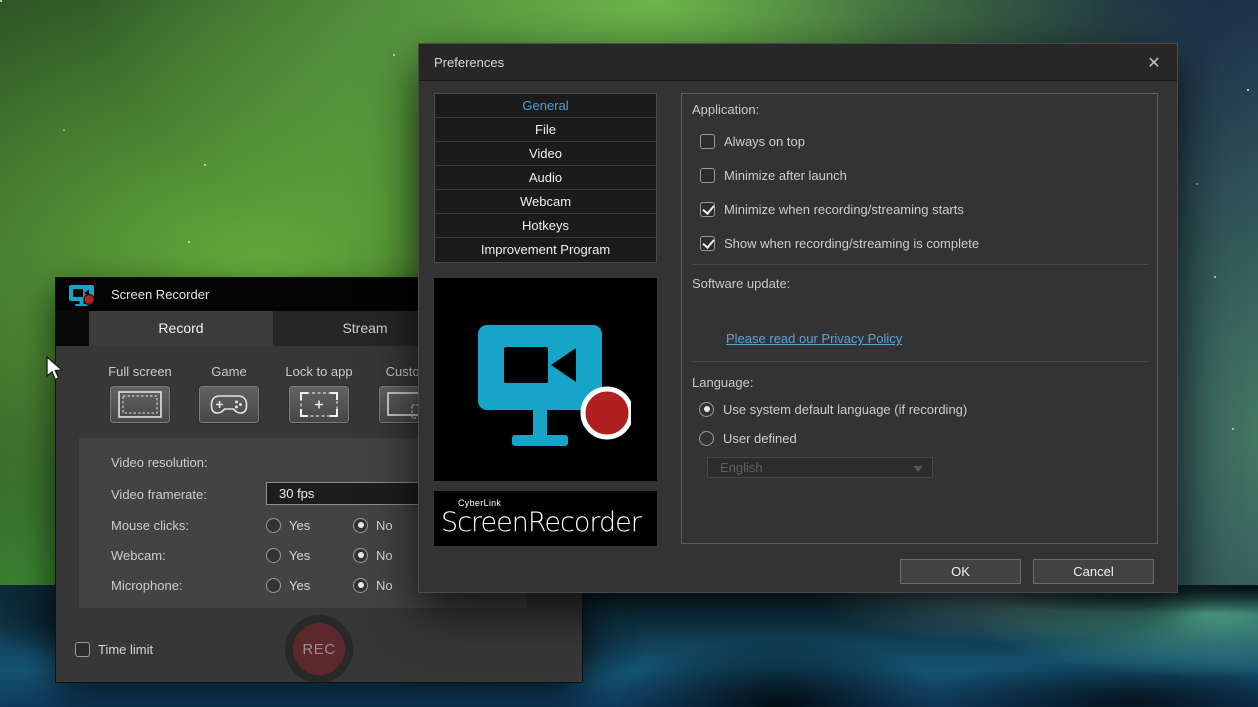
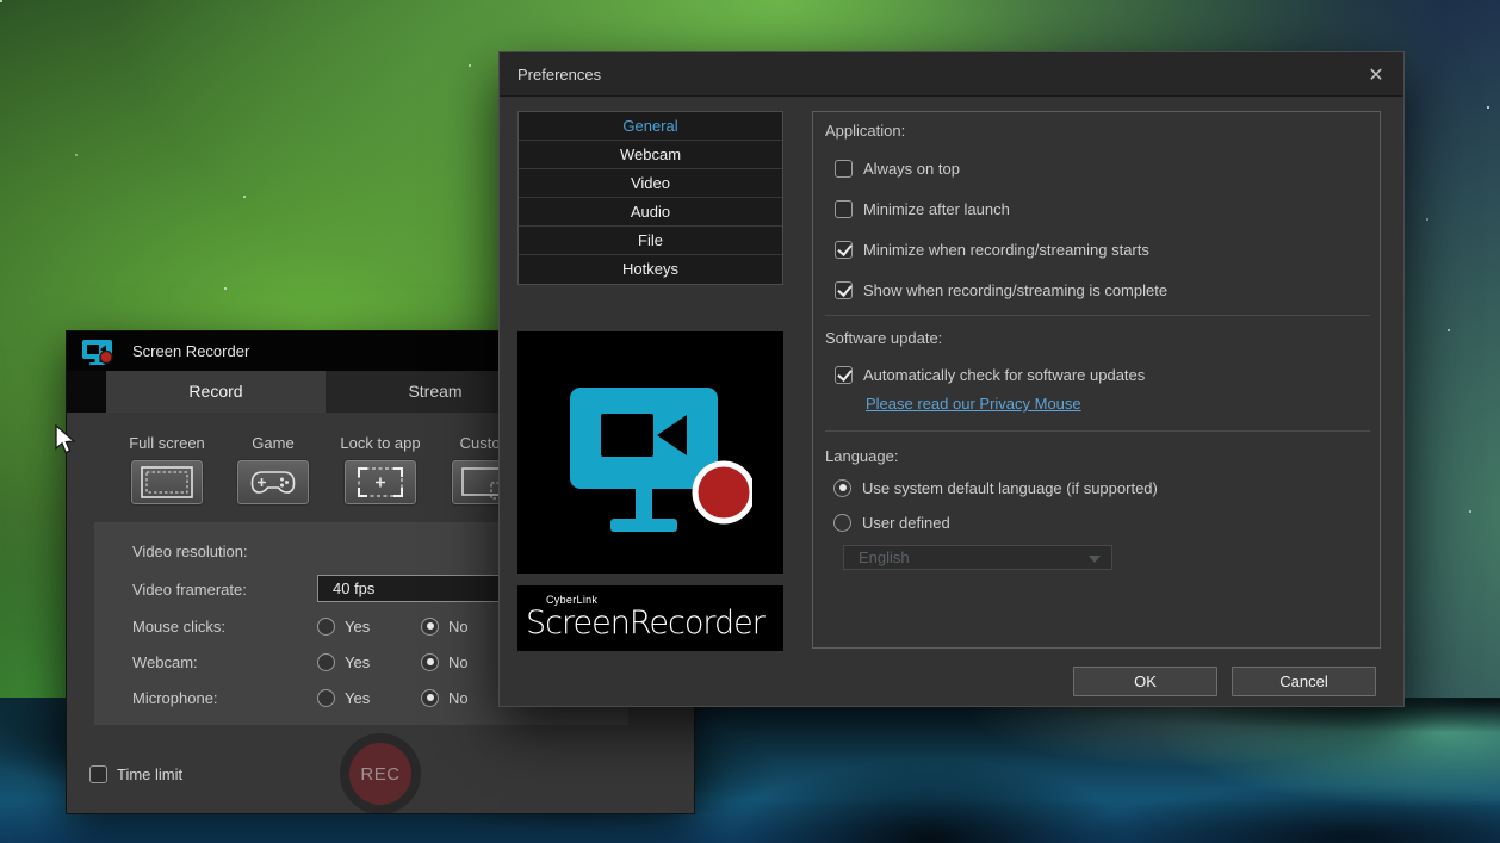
  Screen Recorder
  Record
  Stream
  Full screen
  Game
  Lock to app
  Custo
  Video resolution:
  Video framerate:
- 30 fps
+ 40 fps
  Mouse clicks:
  Yes
  No
  Webcam:
  Yes
  No
  Microphone:
  Yes
  No
  Time limit
  REC
  Preferences
  ✕
  General
- File
+ Webcam
  Video
  Audio
- Webcam
+ File
  Hotkeys
- Improvement Program
  CyberLink
  ScreenRecorder
  Application:
  Always on top
  Minimize after launch
  Minimize when recording/streaming starts
  Show when recording/streaming is complete
  Software update:
+ Automatically check for software updates
- Please read our Privacy Policy
+ Please read our Privacy Mouse
  Language:
- Use system default language (if recording)
+ Use system default language (if supported)
  User defined
  English
  OK
  Cancel
